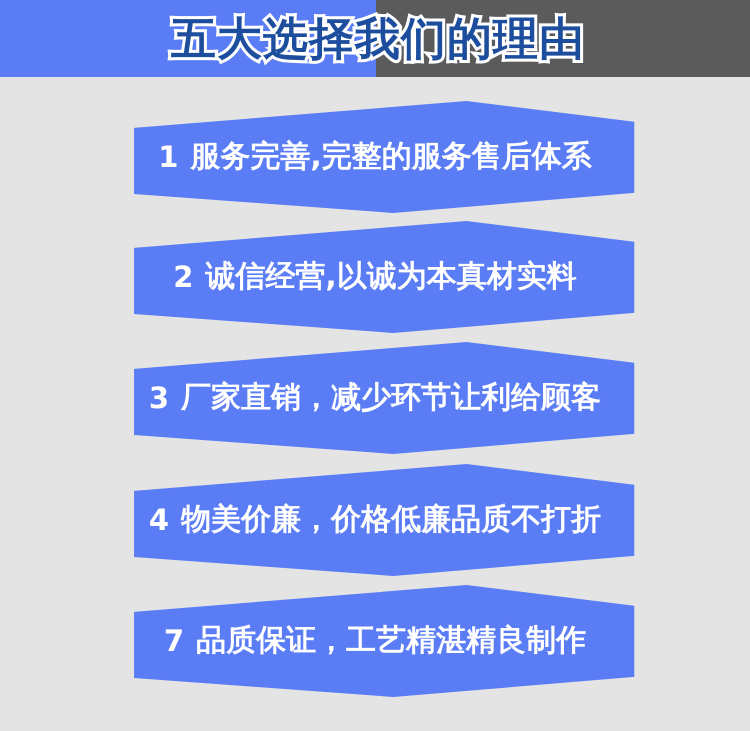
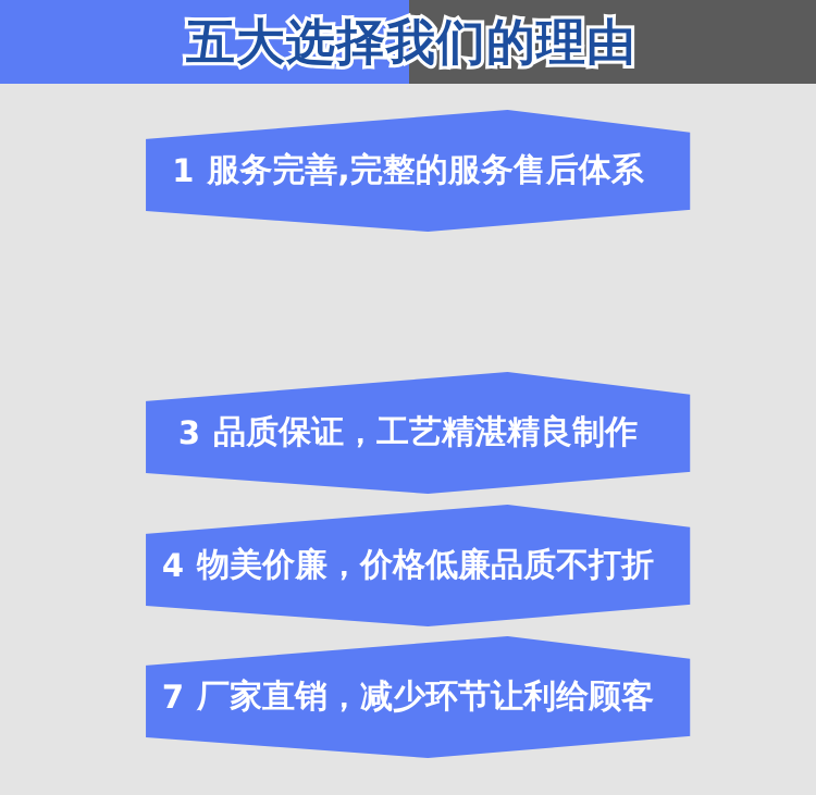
  五大选择我们的理由
  1
  服务完善,完整的服务售后体系
- 2
- 诚信经营,以诚为本真材实料
  3
- 厂家直销，减少环节让利给顾客
+ 品质保证，工艺精湛精良制作
  4
  物美价廉，价格低廉品质不打折
  7
- 品质保证，工艺精湛精良制作
+ 厂家直销，减少环节让利给顾客
